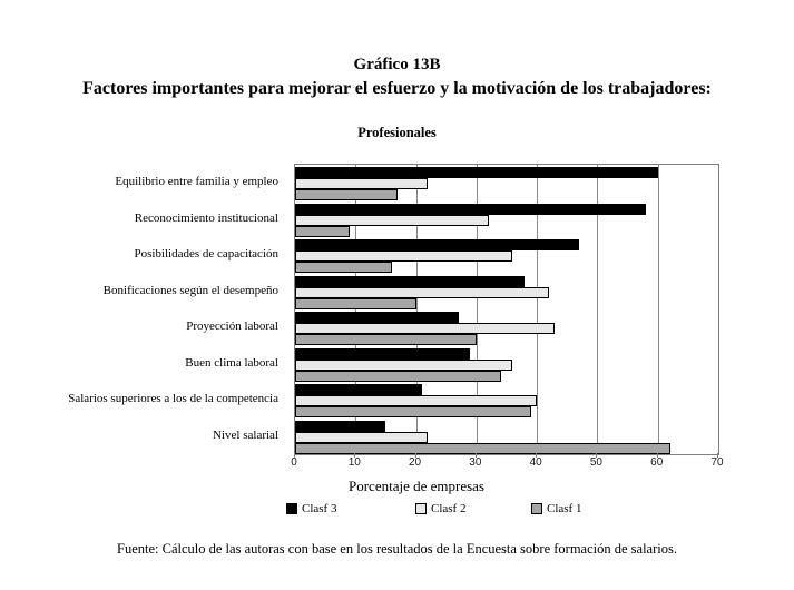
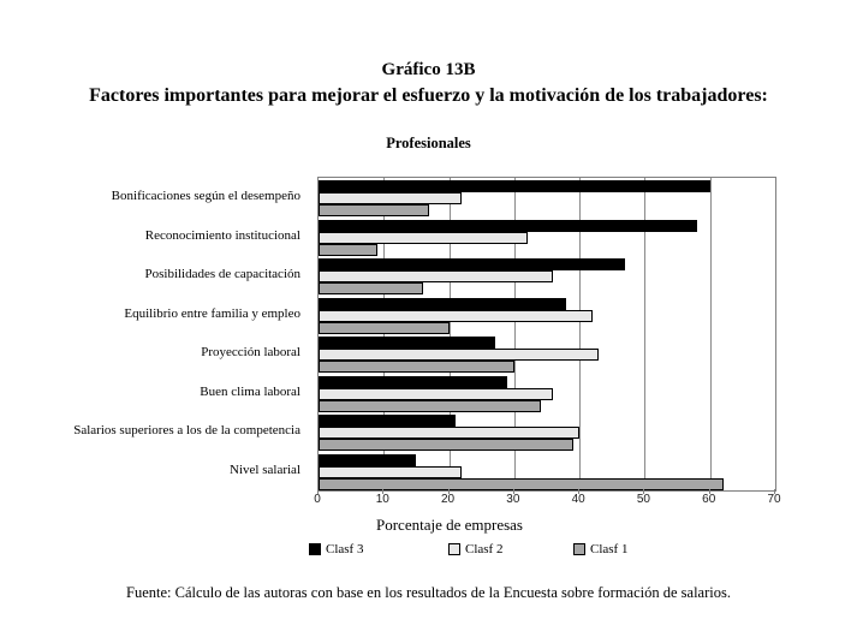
  Gráfico 13B
  Factores importantes para mejorar el esfuerzo y la motivación de los trabajadores:
  Profesionales
- Equilibrio entre familia y empleo
+ Bonificaciones según el desempeño
  Reconocimiento institucional
  Posibilidades de capacitación
- Bonificaciones según el desempeño
+ Equilibrio entre familia y empleo
  Proyección laboral
  Buen clima laboral
  Salarios superiores a los de la competencia
  Nivel salarial
  0
  10
  20
  30
  40
  50
  60
  70
  Porcentaje de empresas
  Clasf 3
  Clasf 2
  Clasf 1
  Fuente: Cálculo de las autoras con base en los resultados de la Encuesta sobre formación de salarios.
